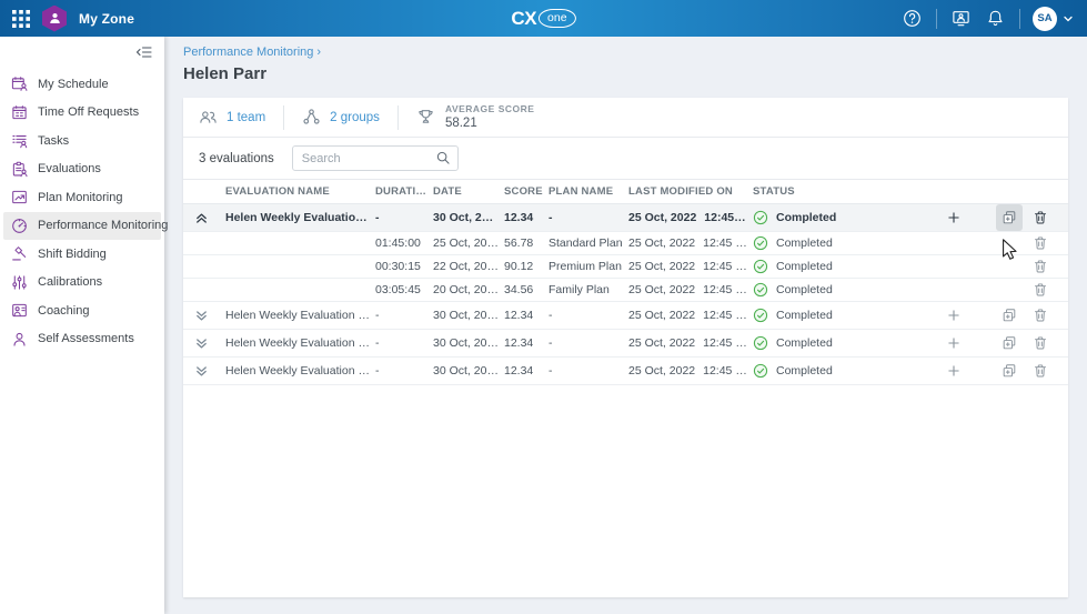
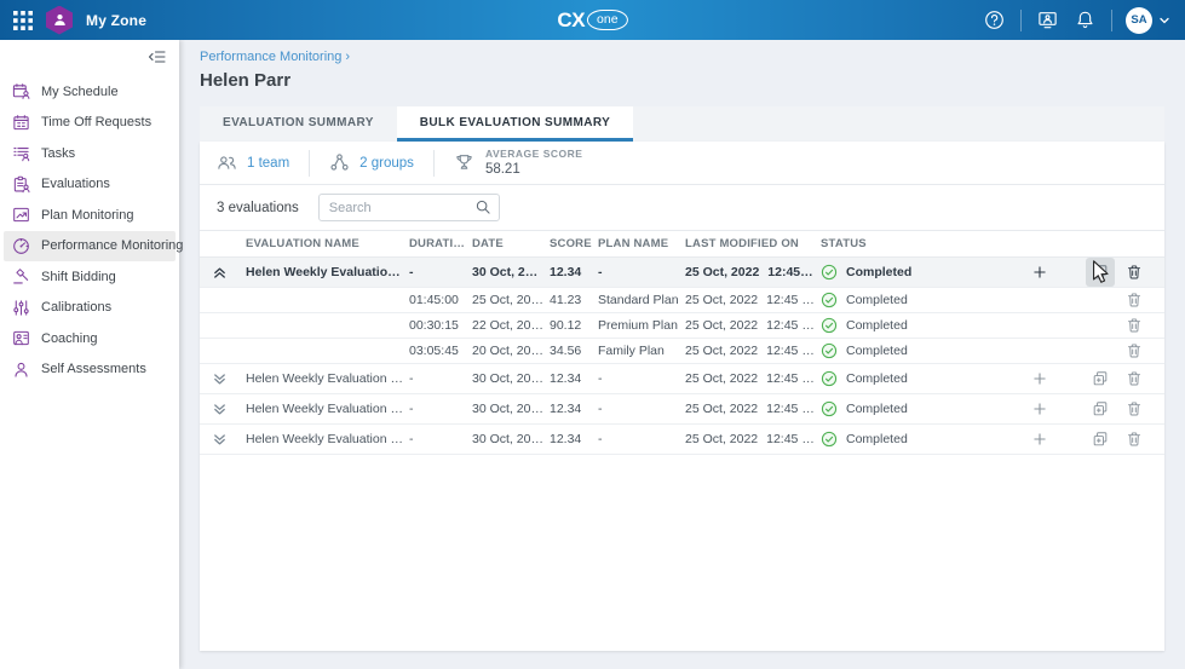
  My Zone
  CX
  one
  SA
  My Schedule
  Time Off Requests
  Tasks
  Evaluations
  Plan Monitoring
  Performance Monitoring
  Shift Bidding
  Calibrations
  Coaching
  Self Assessments
  Performance Monitoring ›
  Helen Parr
+ EVALUATION SUMMARY
+ BULK EVALUATION SUMMARY
  1 team
  2 groups
  AVERAGE SCORE
  58.21
  3 evaluations
  Search
  EVALUATION NAME
  DURATION
  DATE
  SCORE
  PLAN NAME
  LAST MODIFIED ON
  STATUS
  Helen Weekly Evaluation -
  -
  30 Oct, 2022
  12.34
  -
  25 Oct, 2022 12:45 PM
  Completed
  01:45:00
  25 Oct, 2022
- 56.78
+ 41.23
  Standard Plan
  25 Oct, 2022 12:45 PM
  Completed
  00:30:15
  22 Oct, 2022
  90.12
  Premium Plan
  25 Oct, 2022 12:45 PM
  Completed
  03:05:45
  20 Oct, 2022
  34.56
  Family Plan
  25 Oct, 2022 12:45 PM
  Completed
  Helen Weekly Evaluation - Ju
  -
  30 Oct, 2022
  12.34
  -
  25 Oct, 2022 12:45 PM
  Completed
  Helen Weekly Evaluation - Ju
  -
  30 Oct, 2022
  12.34
  -
  25 Oct, 2022 12:45 PM
  Completed
  Helen Weekly Evaluation - Ju
  -
  30 Oct, 2022
  12.34
  -
  25 Oct, 2022 12:45 PM
  Completed
